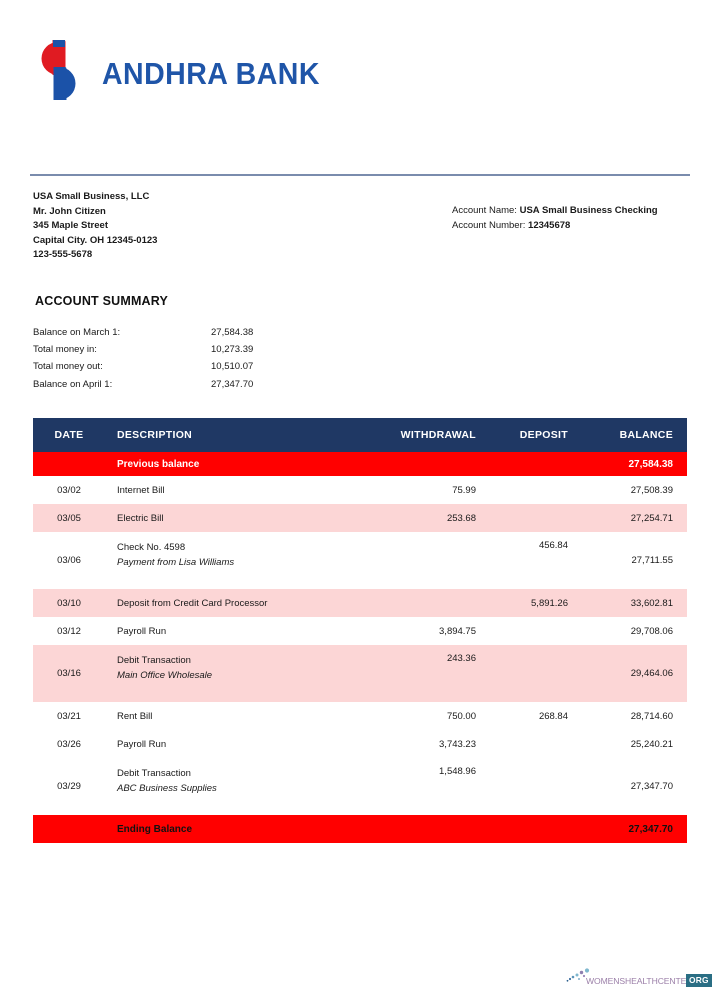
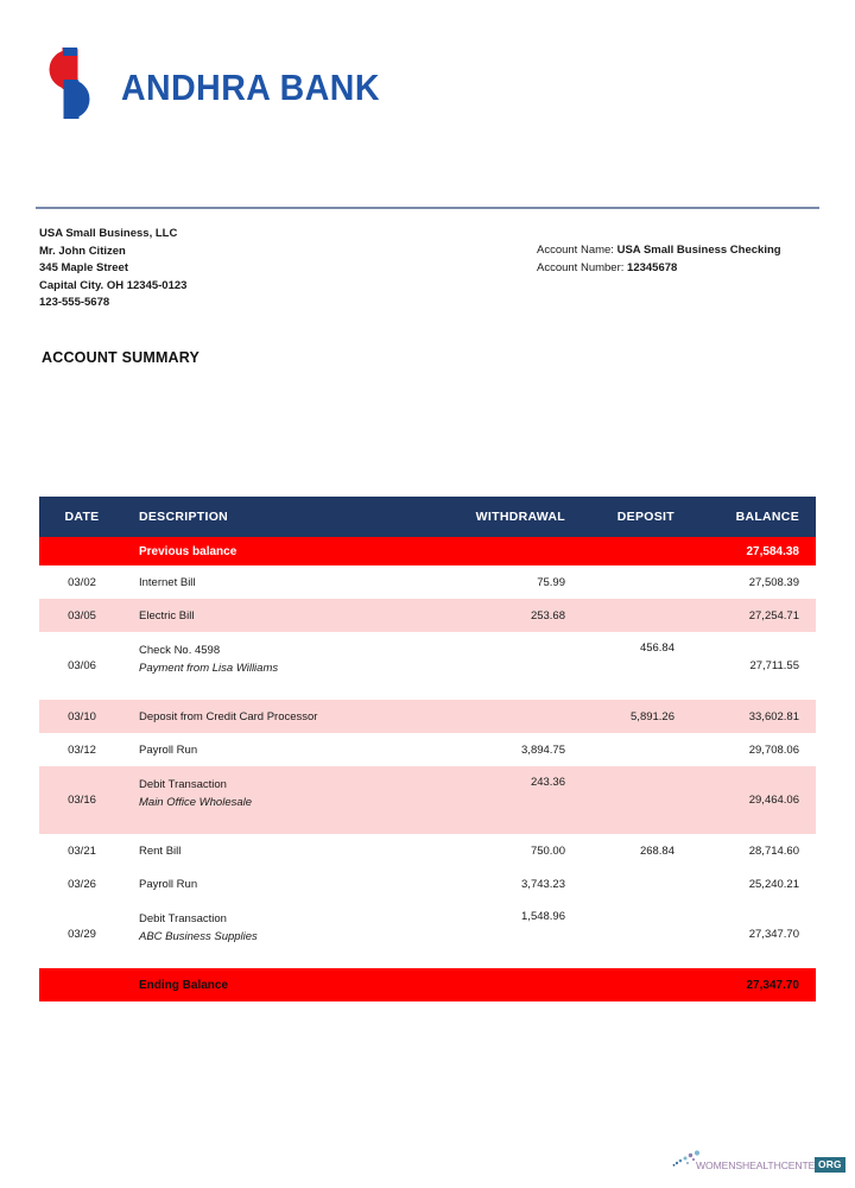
  ANDHRA BANK
  USA Small Business, LLC
  Mr. John Citizen
  345 Maple Street
  Capital City. OH 12345-0123
  123-555-5678
  Account Name: USA Small Business Checking
  Account Number: 12345678
  ACCOUNT SUMMARY
- Balance on March 1:
- 27,584.38
- Total money in:
- 10,273.39
- Total money out:
- 10,510.07
- Balance on April 1:
- 27,347.70
  DATE	DESCRIPTION	WITHDRAWAL	DEPOSIT	BALANCE
  	Previous balance			27,584.38
  03/02	Internet Bill	75.99		27,508.39
  03/05	Electric Bill	253.68		27,254.71
  03/06	Check No. 4598 Payment from Lisa Williams		456.84	27,711.55
  03/10	Deposit from Credit Card Processor		5,891.26	33,602.81
  03/12	Payroll Run	3,894.75		29,708.06
  03/16	Debit Transaction Main Office Wholesale	243.36		29,464.06
  03/21	Rent Bill	750.00	268.84	28,714.60
  03/26	Payroll Run	3,743.23		25,240.21
  03/29	Debit Transaction ABC Business Supplies	1,548.96		27,347.70
  	Ending Balance			27,347.70
  WOMENSHEALTHCENTE
  ORG
